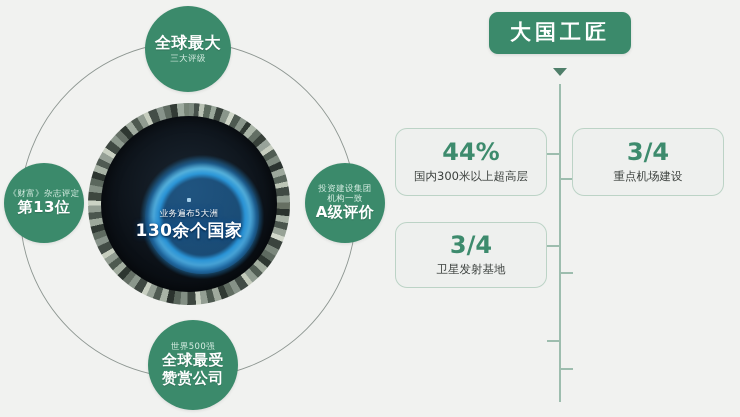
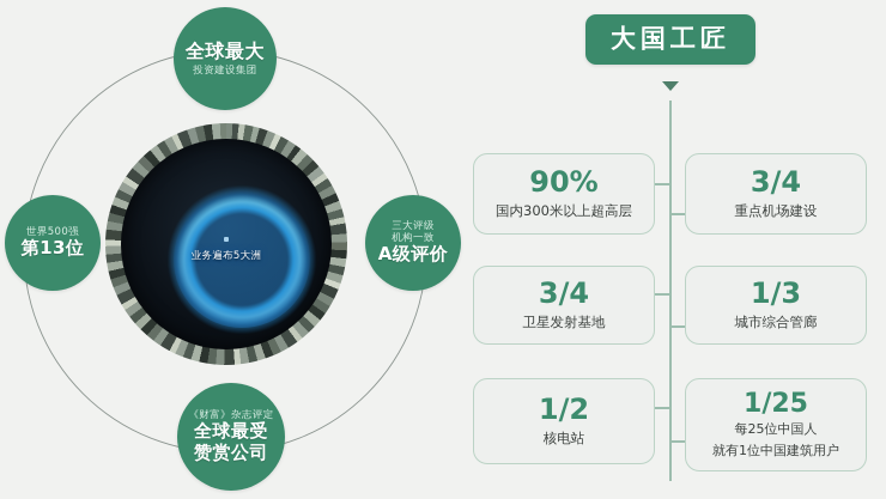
  业务遍布5大洲
- 130余个国家
  全球最大
- 三大评级
+ 投资建设集团
- 《财富》杂志评定
+ 世界500强
  第13位
- 投资建设集团
+ 三大评级
  机构一致
  A级评价
- 世界500强
+ 《财富》杂志评定
  全球最受
  赞赏公司
  大国工匠
- 44%
+ 90%
  国内300米以上超高层
  3/4
  重点机场建设
  3/4
  卫星发射基地
+ 1/3
+ 城市综合管廊
+ 1/2
+ 核电站
+ 1/25
+ 每25位中国人
+ 就有1位中国建筑用户
